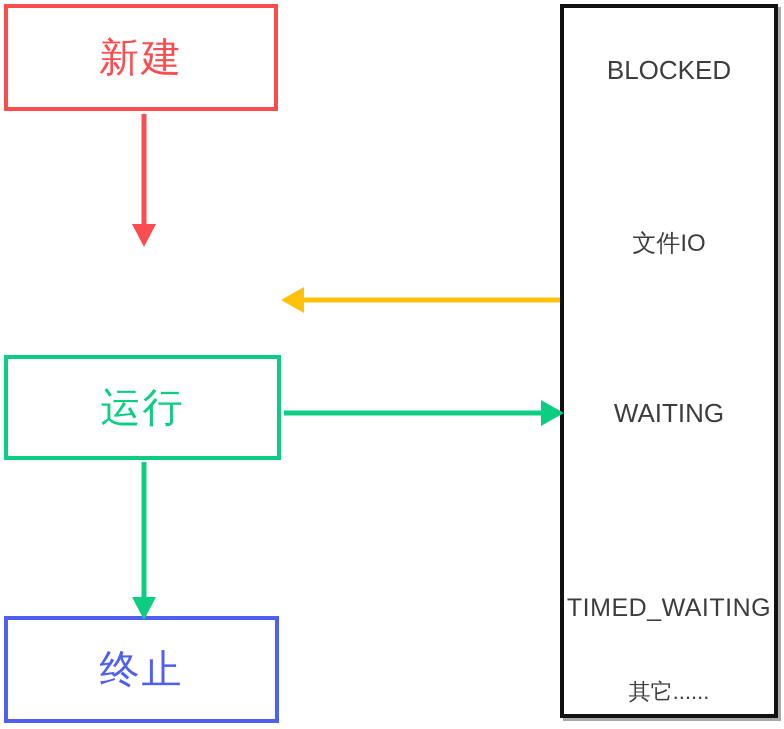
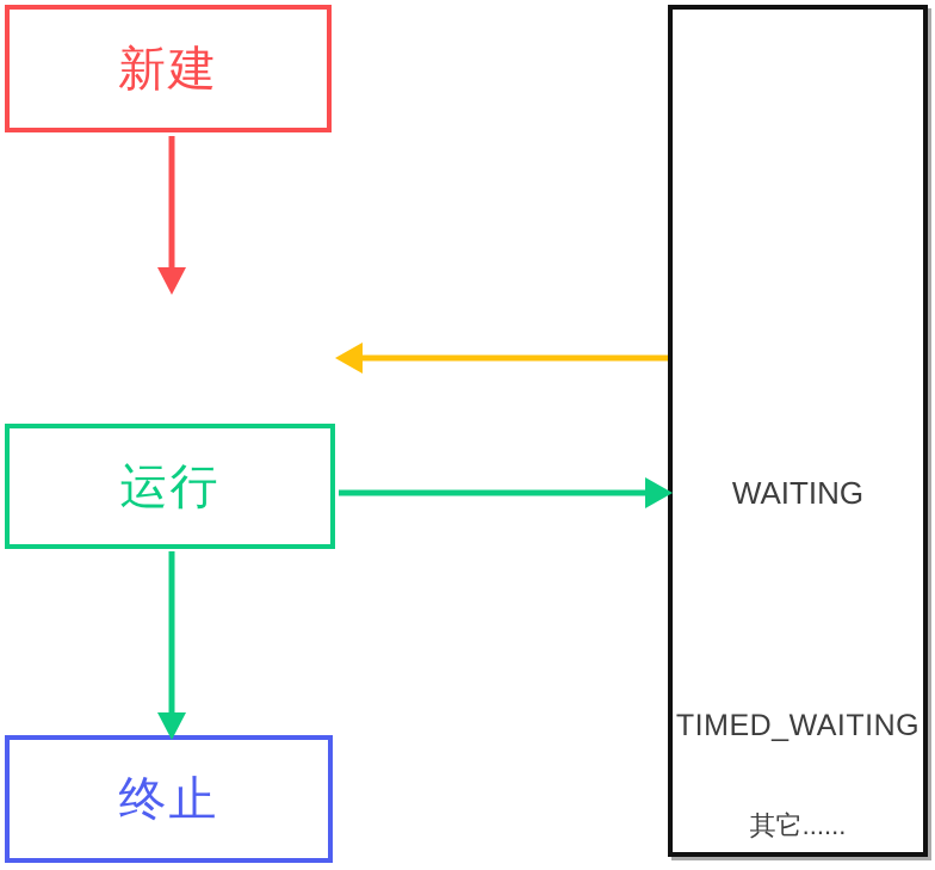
  新建
  运行
  终止
- BLOCKED
- 文件IO
  WAITING
  TIMED_WAITING
  其它......
